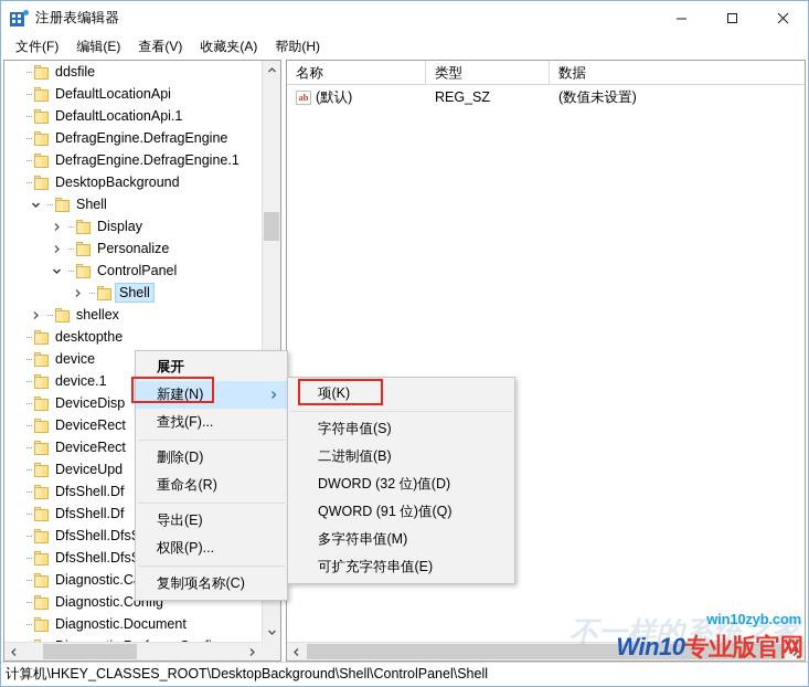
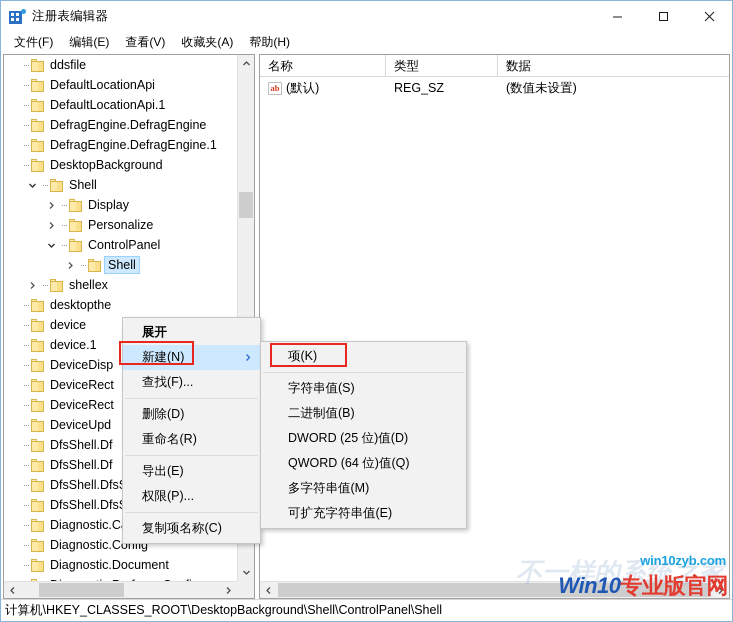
  注册表编辑器
  文件(F)
  编辑(E)
  查看(V)
  收藏夹(A)
  帮助(H)
  ddsfile
  DefaultLocationApi
  DefaultLocationApi.1
  DefragEngine.DefragEngine
  DefragEngine.DefragEngine.1
  DesktopBackground
  Shell
  Display
  Personalize
  ControlPanel
  Shell
  shellex
  desktopthe
  device
  device.1
  DeviceDisp
  DeviceRect
  DeviceRect
  DeviceUpd
  DfsShell.Df
  DfsShell.Df
  Diagnostic.Config
  Diagnostic.Document
  名称
  类型
  数据
  ab
  (默认)
  REG_SZ
  (数值未设置)
  展开
  新建(N)
  查找(F)...
  删除(D)
  重命名(R)
  导出(E)
  权限(P)...
  复制项名称(C)
  项(K)
  字符串值(S)
  二进制值(B)
- DWORD (32 位)值(D)
+ DWORD (25 位)值(D)
- QWORD (91 位)值(Q)
+ QWORD (64 位)值(Q)
  多字符串值(M)
  可扩充字符串值(E)
  计算机\HKEY_CLASSES_ROOT\DesktopBackground\Shell\ControlPanel\Shell
  不一样的系统之家
  win10zyb.com
  Win10专业版官网
